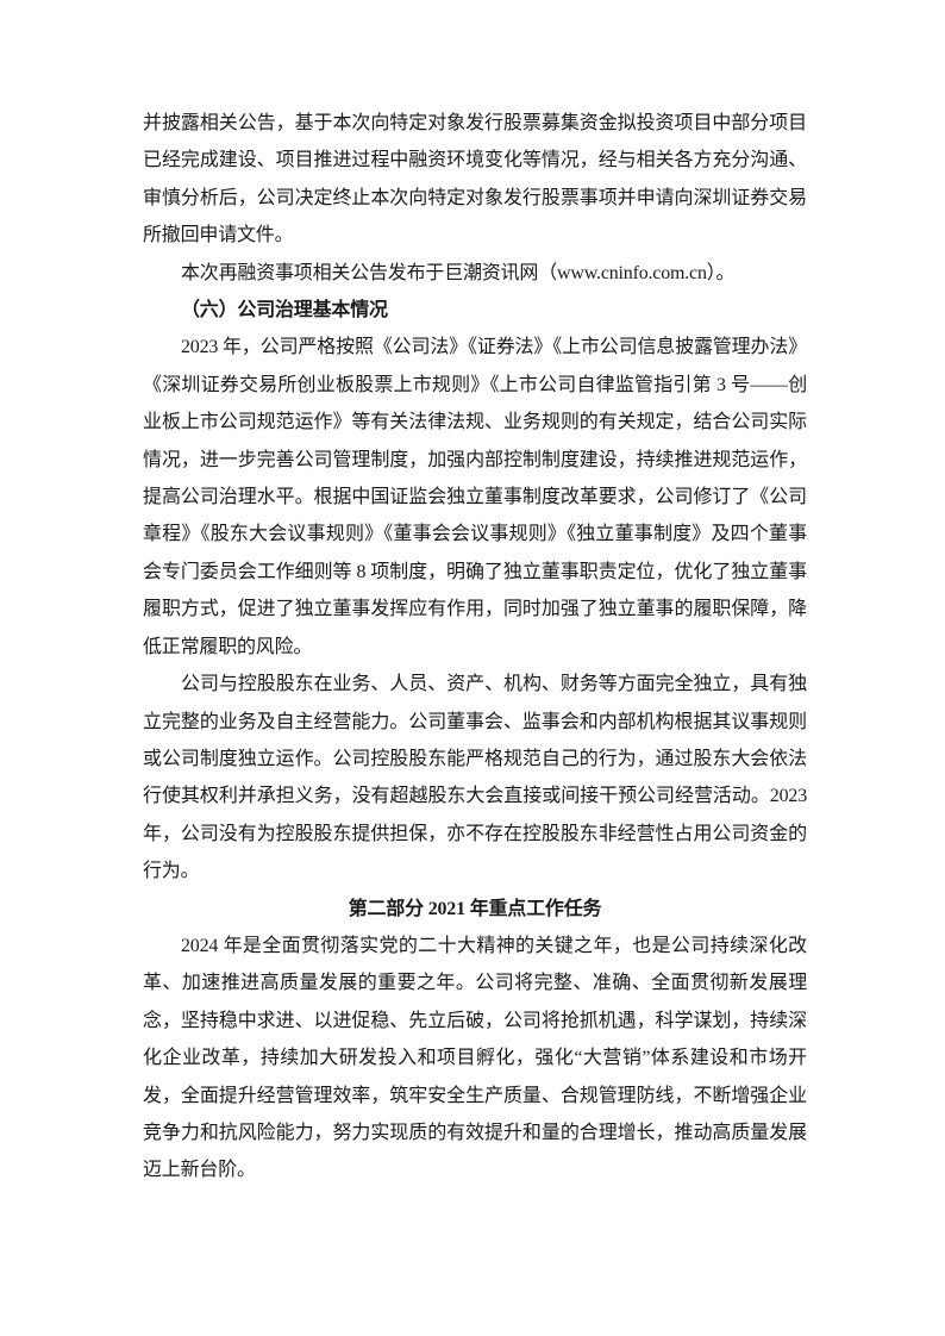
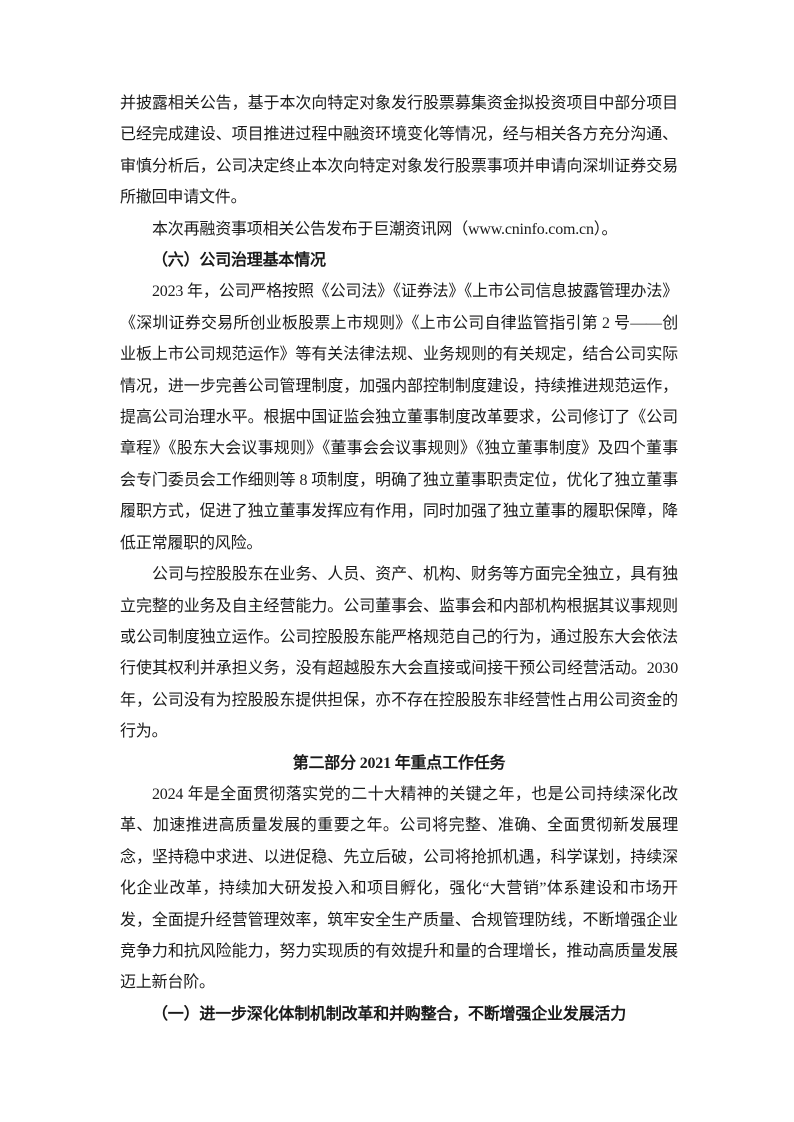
  并披露相关公告，基于本次向特定对象发行股票募集资金拟投资项目中部分项目已经完成建设、项目推进过程中融资环境变化等情况，经与相关各方充分沟通、审慎分析后，公司决定终止本次向特定对象发行股票事项并申请向深圳证券交易所撤回申请文件。
  本次再融资事项相关公告发布于巨潮资讯网（www.cninfo.com.cn）。
  （六）公司治理基本情况
- 2023 年，公司严格按照《公司法》《证券法》《上市公司信息披露管理办法》《深圳证券交易所创业板股票上市规则》《上市公司自律监管指引第 3 号——创业板上市公司规范运作》等有关法律法规、业务规则的有关规定，结合公司实际情况，进一步完善公司管理制度，加强内部控制制度建设，持续推进规范运作，提高公司治理水平。根据中国证监会独立董事制度改革要求，公司修订了《公司章程》《股东大会议事规则》《董事会会议事规则》《独立董事制度》及四个董事会专门委员会工作细则等 8 项制度，明确了独立董事职责定位，优化了独立董事履职方式，促进了独立董事发挥应有作用，同时加强了独立董事的履职保障，降低正常履职的风险。
+ 2023 年，公司严格按照《公司法》《证券法》《上市公司信息披露管理办法》《深圳证券交易所创业板股票上市规则》《上市公司自律监管指引第 2 号——创业板上市公司规范运作》等有关法律法规、业务规则的有关规定，结合公司实际情况，进一步完善公司管理制度，加强内部控制制度建设，持续推进规范运作，提高公司治理水平。根据中国证监会独立董事制度改革要求，公司修订了《公司章程》《股东大会议事规则》《董事会会议事规则》《独立董事制度》及四个董事会专门委员会工作细则等 8 项制度，明确了独立董事职责定位，优化了独立董事履职方式，促进了独立董事发挥应有作用，同时加强了独立董事的履职保障，降低正常履职的风险。
- 公司与控股股东在业务、人员、资产、机构、财务等方面完全独立，具有独立完整的业务及自主经营能力。公司董事会、监事会和内部机构根据其议事规则或公司制度独立运作。公司控股股东能严格规范自己的行为，通过股东大会依法行使其权利并承担义务，没有超越股东大会直接或间接干预公司经营活动。2023 年，公司没有为控股股东提供担保，亦不存在控股股东非经营性占用公司资金的行为。
+ 公司与控股股东在业务、人员、资产、机构、财务等方面完全独立，具有独立完整的业务及自主经营能力。公司董事会、监事会和内部机构根据其议事规则或公司制度独立运作。公司控股股东能严格规范自己的行为，通过股东大会依法行使其权利并承担义务，没有超越股东大会直接或间接干预公司经营活动。2030 年，公司没有为控股股东提供担保，亦不存在控股股东非经营性占用公司资金的行为。
  第二部分 2021 年重点工作任务
  2024 年是全面贯彻落实党的二十大精神的关键之年，也是公司持续深化改革、加速推进高质量发展的重要之年。公司将完整、准确、全面贯彻新发展理念，坚持稳中求进、以进促稳、先立后破，公司将抢抓机遇，科学谋划，持续深化企业改革，持续加大研发投入和项目孵化，强化“大营销”体系建设和市场开发，全面提升经营管理效率，筑牢安全生产质量、合规管理防线，不断增强企业竞争力和抗风险能力，努力实现质的有效提升和量的合理增长，推动高质量发展迈上新台阶。
+ （一）进一步深化体制机制改革和并购整合，不断增强企业发展活力
